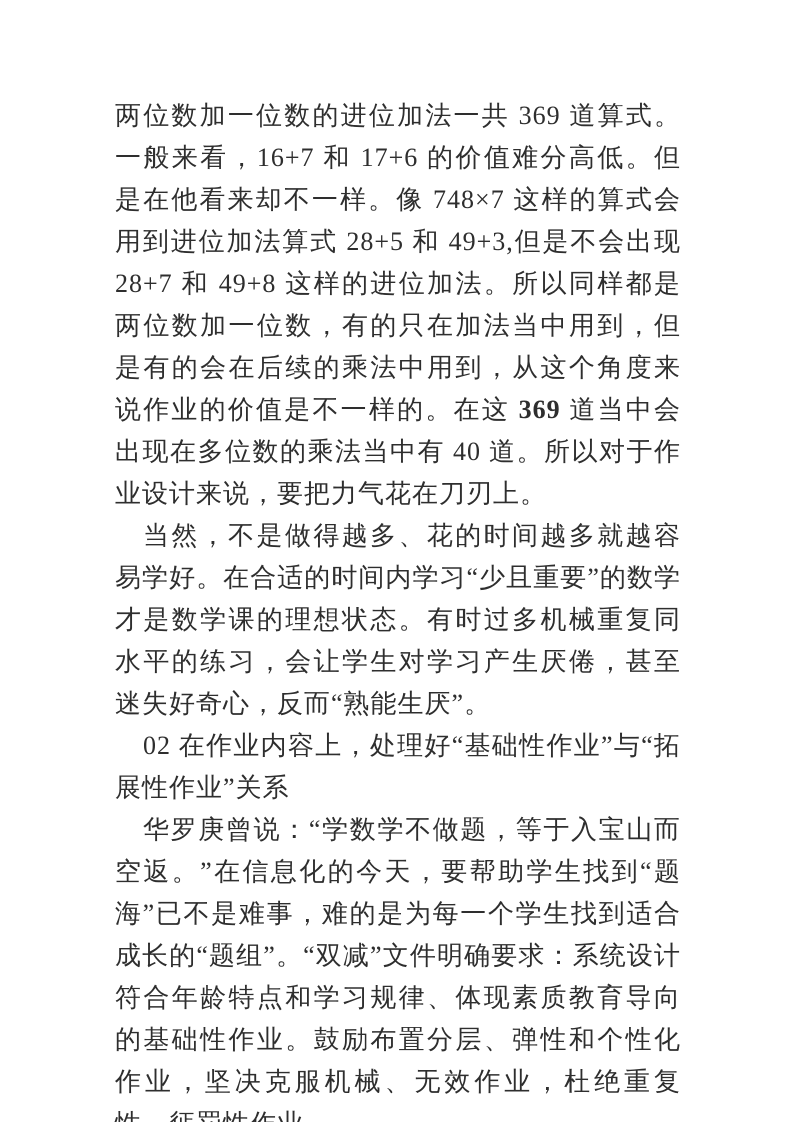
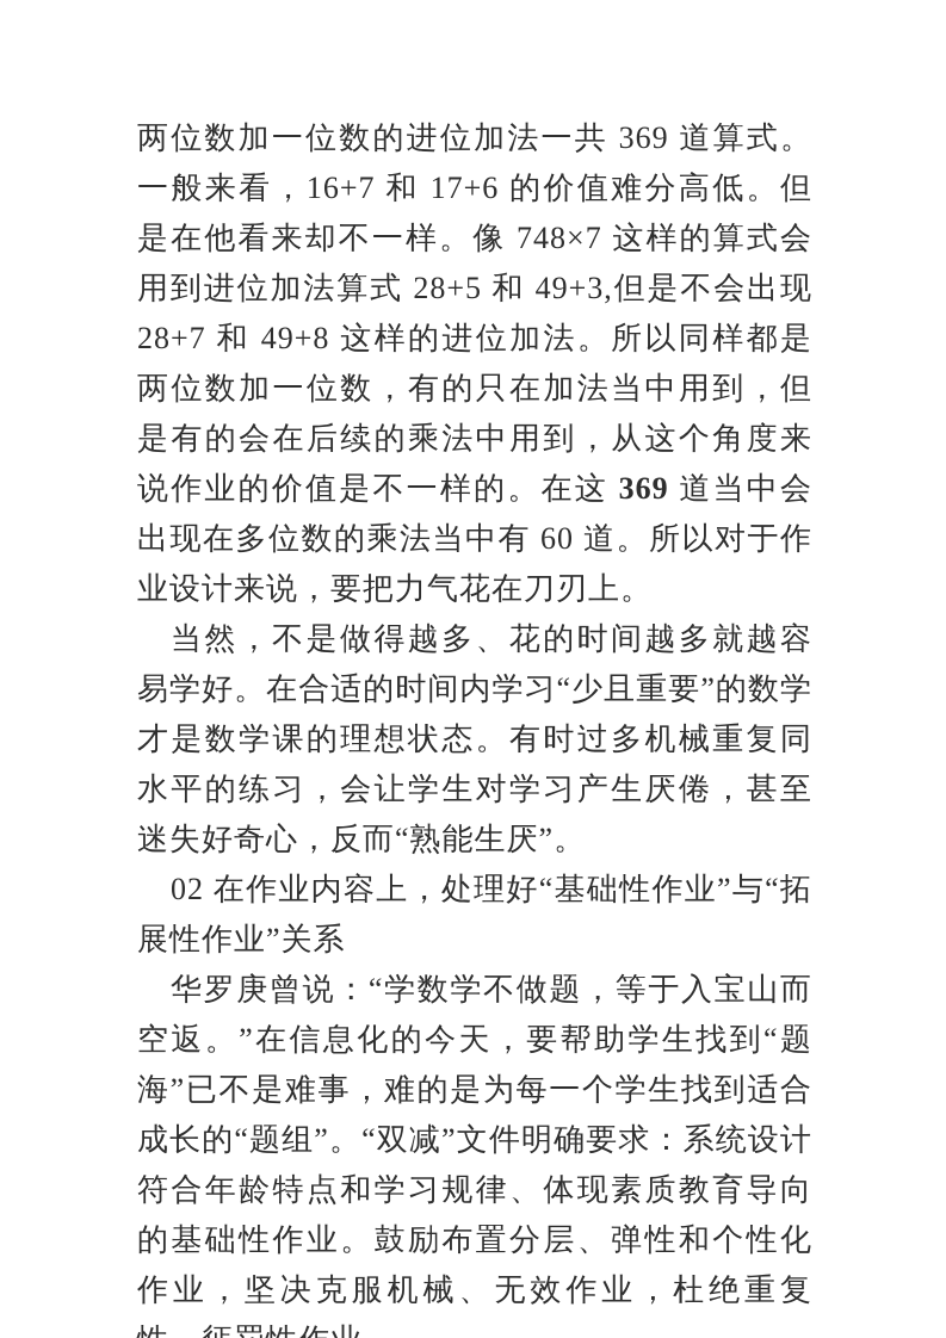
- 两位数加一位数的进位加法一共 369 道算式。一般来看，16+7 和 17+6 的价值难分高低。但是在他看来却不一样。像 748×7 这样的算式会用到进位加法算式 28+5 和 49+3,但是不会出现 28+7 和 49+8 这样的进位加法。所以同样都是两位数加一位数，有的只在加法当中用到，但是有的会在后续的乘法中用到，从这个角度来说作业的价值是不一样的。在这 369 道当中会出现在多位数的乘法当中有 40 道。所以对于作业设计来说，要把力气花在刀刃上。
+ 两位数加一位数的进位加法一共 369 道算式。一般来看，16+7 和 17+6 的价值难分高低。但是在他看来却不一样。像 748×7 这样的算式会用到进位加法算式 28+5 和 49+3,但是不会出现 28+7 和 49+8 这样的进位加法。所以同样都是两位数加一位数，有的只在加法当中用到，但是有的会在后续的乘法中用到，从这个角度来说作业的价值是不一样的。在这 369 道当中会出现在多位数的乘法当中有 60 道。所以对于作业设计来说，要把力气花在刀刃上。
  当然，不是做得越多、花的时间越多就越容易学好。在合适的时间内学习“少且重要”的数学才是数学课的理想状态。有时过多机械重复同水平的练习，会让学生对学习产生厌倦，甚至迷失好奇心，反而“熟能生厌”。
  02 在作业内容上，处理好“基础性作业”与“拓展性作业”关系
  华罗庚曾说：“学数学不做题，等于入宝山而空返。”在信息化的今天，要帮助学生找到“题海”已不是难事，难的是为每一个学生找到适合成长的“题组”。“双减”文件明确要求：系统设计符合年龄特点和学习规律、体现素质教育导向的基础性作业。鼓励布置分层、弹性和个性化作业，坚决克服机械、无效作业，杜绝重复
